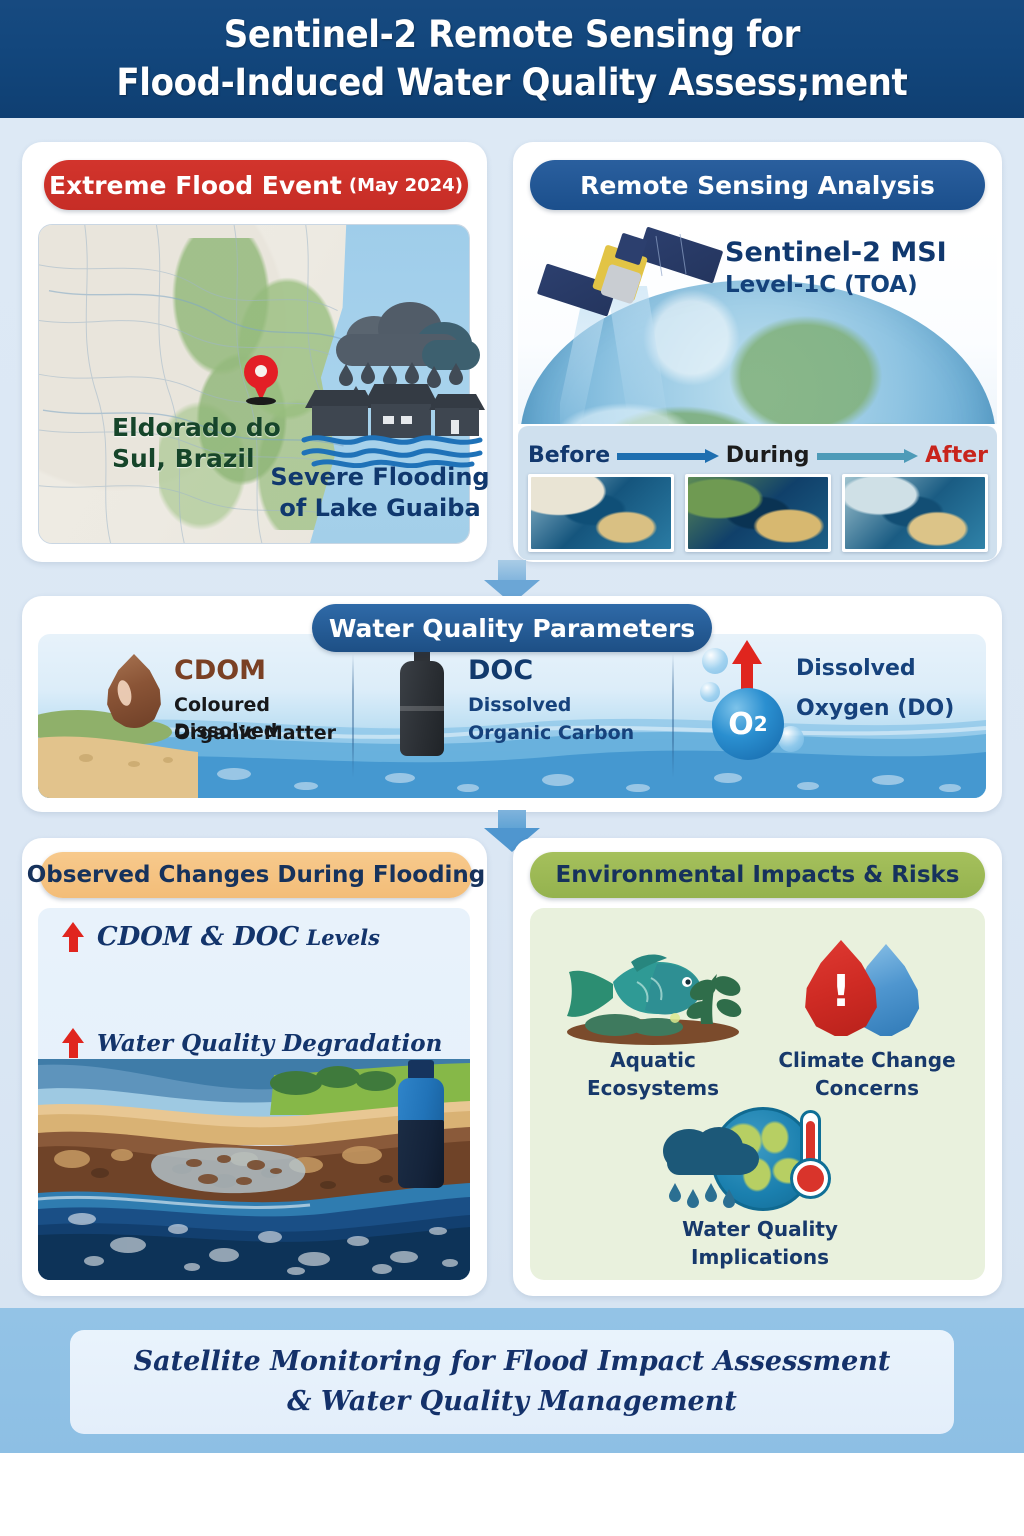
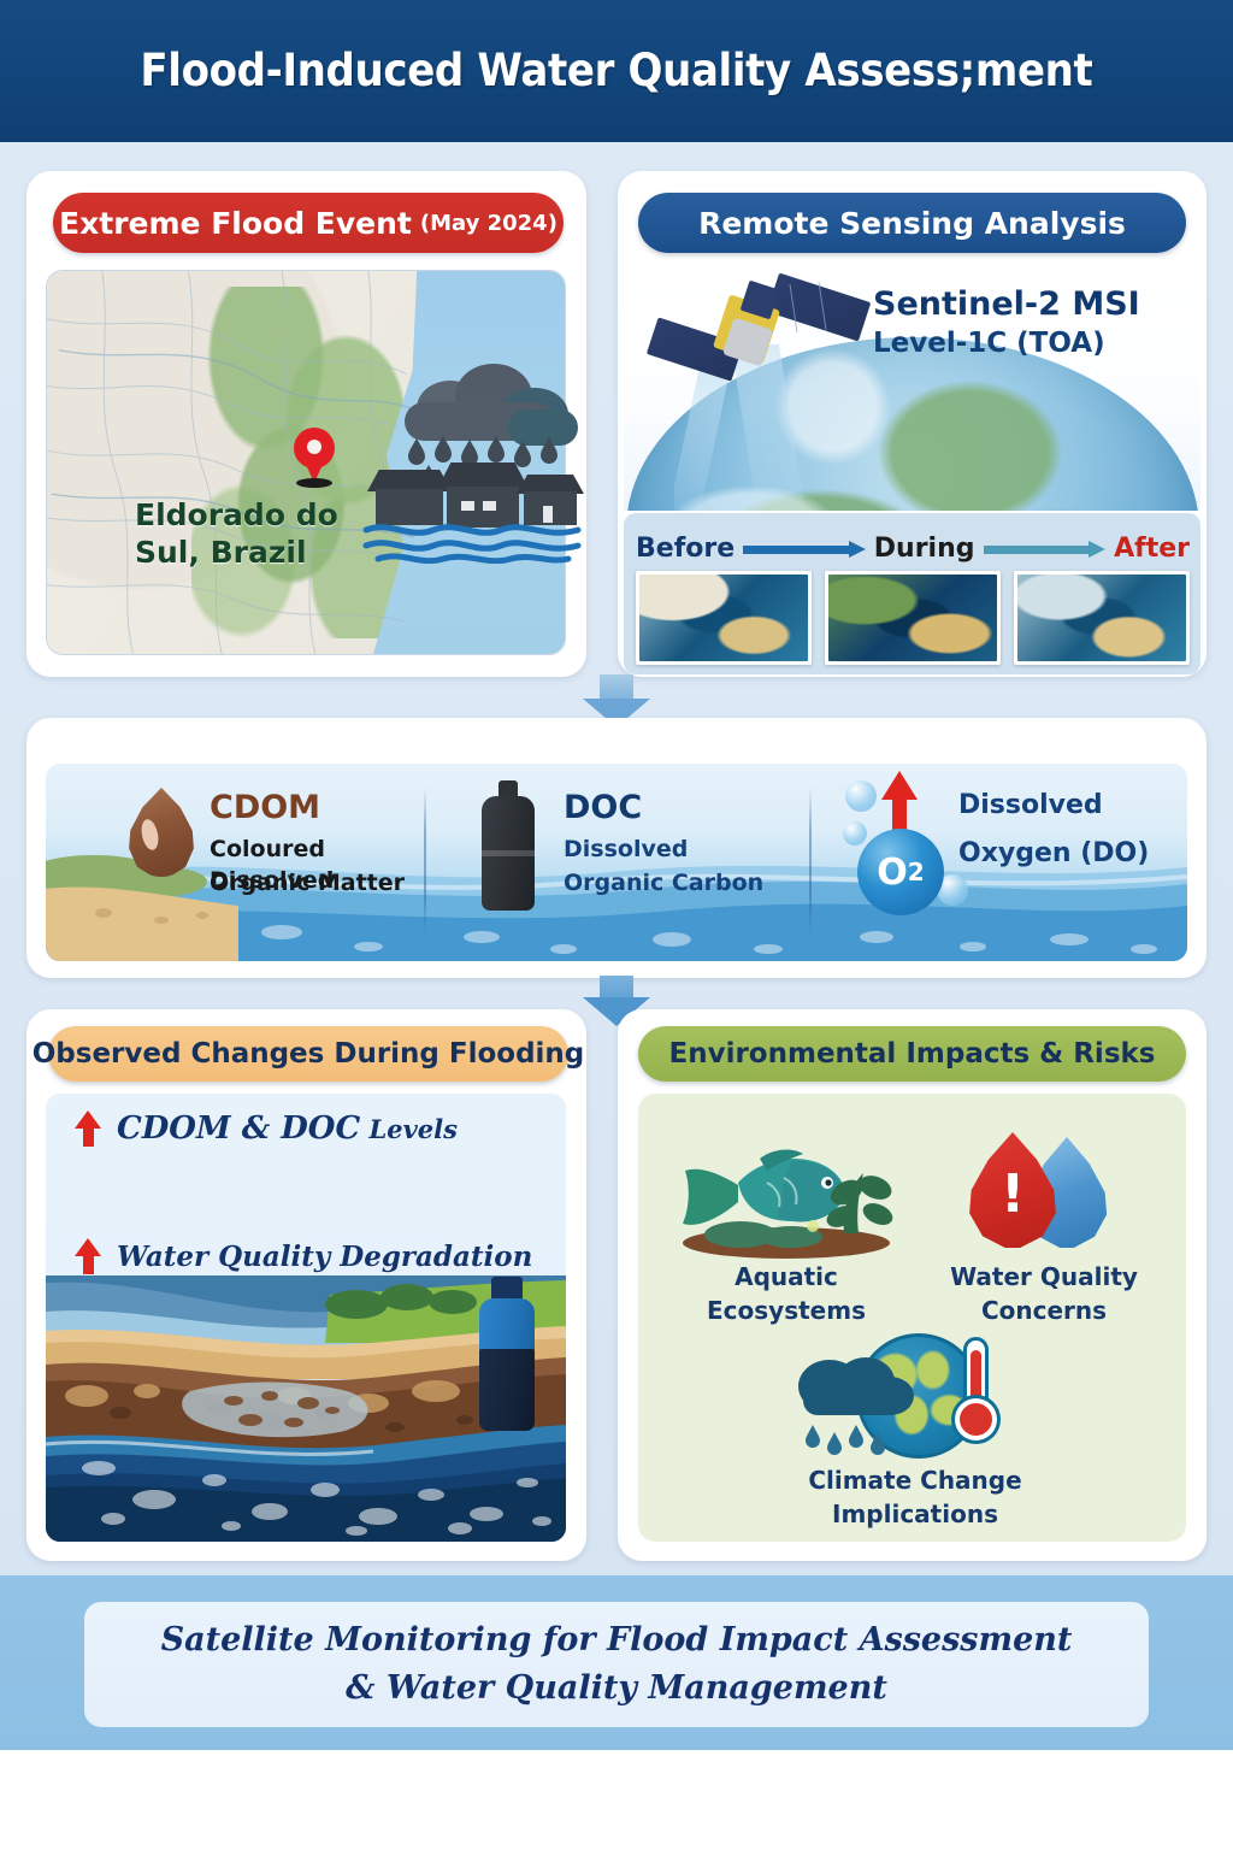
- Sentinel-2 Remote Sensing for
  Flood-Induced Water Quality Assess;ment
  Extreme Flood Event
  (May 2024)
  Eldorado do
  Sul, Brazil
- Severe Flooding
- of Lake Guaiba
  Remote Sensing Analysis
  Sentinel-2 MSI
  Level-1C (TOA)
  Before
  During
  After
- Water Quality Parameters
  CDOM
  Coloured Dissolved
  Organic Matter
  DOC
  Dissolved
  Organic Carbon
  O
  2
  Dissolved
  Oxygen (DO)
  Observed Changes During Flooding
  CDOM & DOC Levels
  Water Quality Degradation
  Environmental Impacts & Risks
  Aquatic
  Ecosystems
  !
- Climate Change
+ Water Quality
  Concerns
- Water Quality
+ Climate Change
  Implications
  Satellite Monitoring for Flood Impact Assessment
  & Water Quality Management
